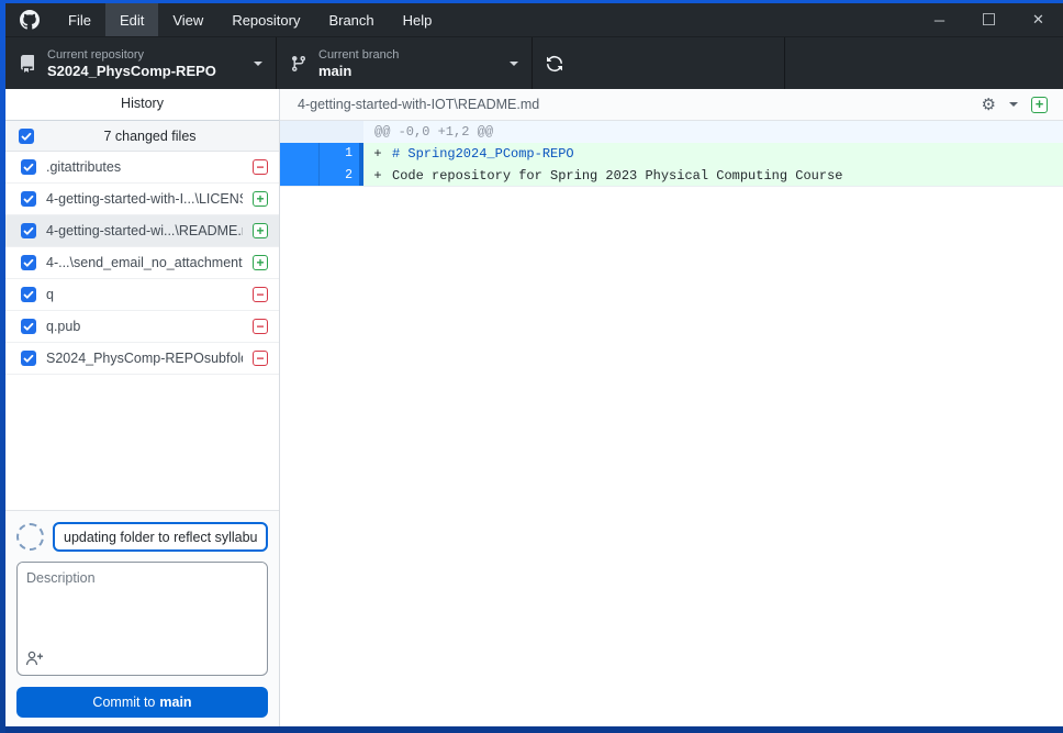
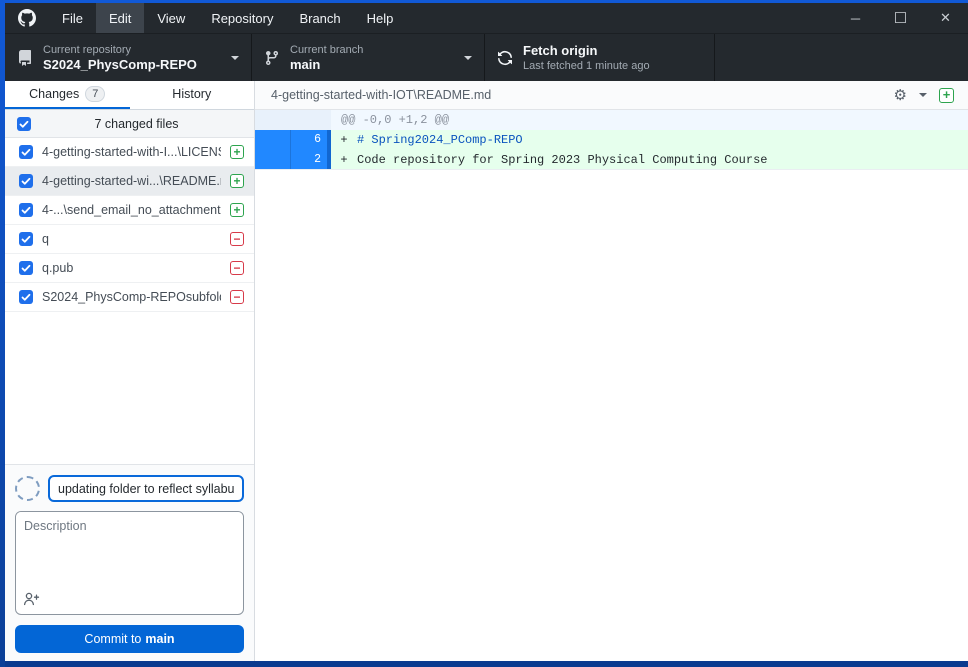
  File
  Edit
  View
  Repository
  Branch
  Help
  ─
  ☐
  ✕
  Current repository
  S2024_PhysComp-REPO
  Current branch
  main
+ Fetch origin
+ Last fetched 1 minute ago
+ Changes
+ 7
  History
  7 changed files
- .gitattributes
  4-getting-started-with-I...\LICEN
  4-getting-started-wi...\README.
  4-...\send_email_no_attachment
  q
  q.pub
  S2024_PhysComp-REPOsubfol
  updating folder to reflect syllabu
  Description
  Commit to
  main
  4-getting-started-with-IOT\README.md
  ⚙
  @@ -0,0 +1,2 @@
- 1
+ 6
  +
  # Spring2024_PComp-REPO
  2
  +
  Code repository for Spring 2023 Physical Computing Course
